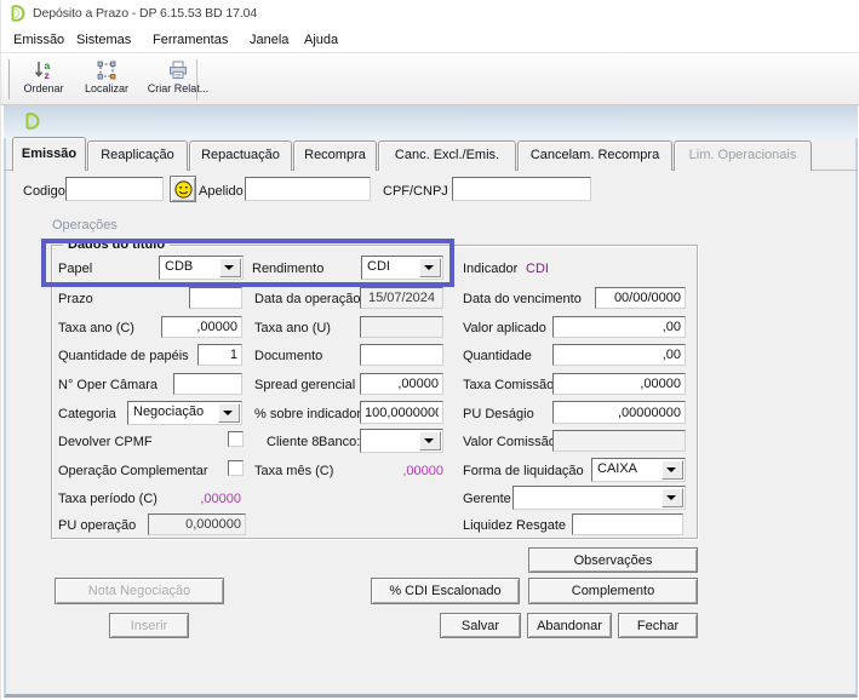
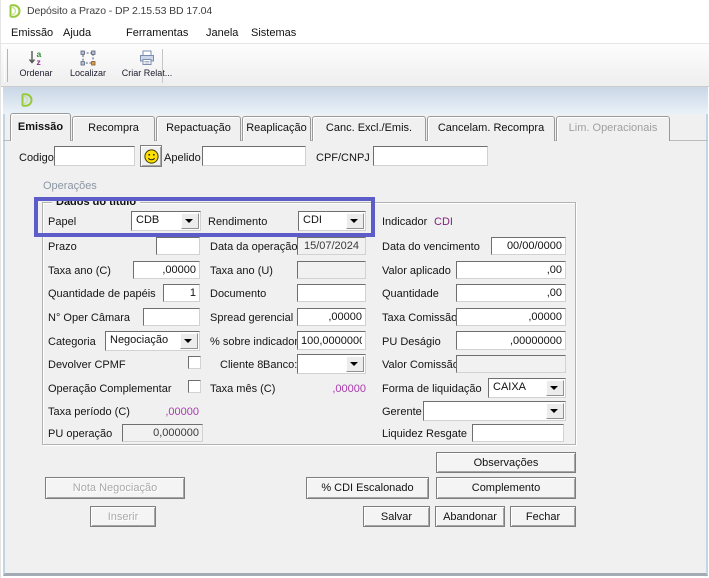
- Depósito a Prazo - DP 6.15.53 BD 17.04
+ Depósito a Prazo - DP 2.15.53 BD 17.04
  Emissão
- Sistemas
+ Ajuda
  Ferramentas
  Janela
- Ajuda
+ Sistemas
  a
  z
  Ordenar
  Localizar
  Criar Relat...
  Operações
  Emissão
- Reaplicação
+ Recompra
  Repactuação
- Recompra
+ Reaplicação
  Canc. Excl./Emis.
  Cancelam. Recompra
  Lim. Operacionais
  Codigo
  Apelido
  CPF/CNPJ
  Dados do título
  Papel
  CDB
  Rendimento
  CDI
  Indicador
  CDI
  Prazo
  Data da operação
  15/07/2024
  Data do vencimento
  00/00/0000
  Taxa ano (C)
  ,00000
  Taxa ano (U)
  Valor aplicado
  ,00
  Quantidade de papéis
  1
  Documento
  Quantidade
  ,00
  N° Oper Câmara
  Spread gerencial
  ,00000
  Taxa Comissão
  ,00000
  Categoria
  Negociação
  % sobre indicado
  100,000000
  PU Deságio
  ,00000000
  Devolver CPMF
  Cliente 8
  Banco:
  Valor Comissã
  Operação Complementar
  Taxa mês (C)
  ,00000
  Forma de liquidação
  CAIXA
  Taxa período (C)
  ,00000
  Gerente
  PU operação
  0,000000
  Liquidez Resgate
  Observações
  Nota Negociação
  % CDI Escalonado
  Complemento
  Inserir
  Salvar
  Abandonar
  Fechar
